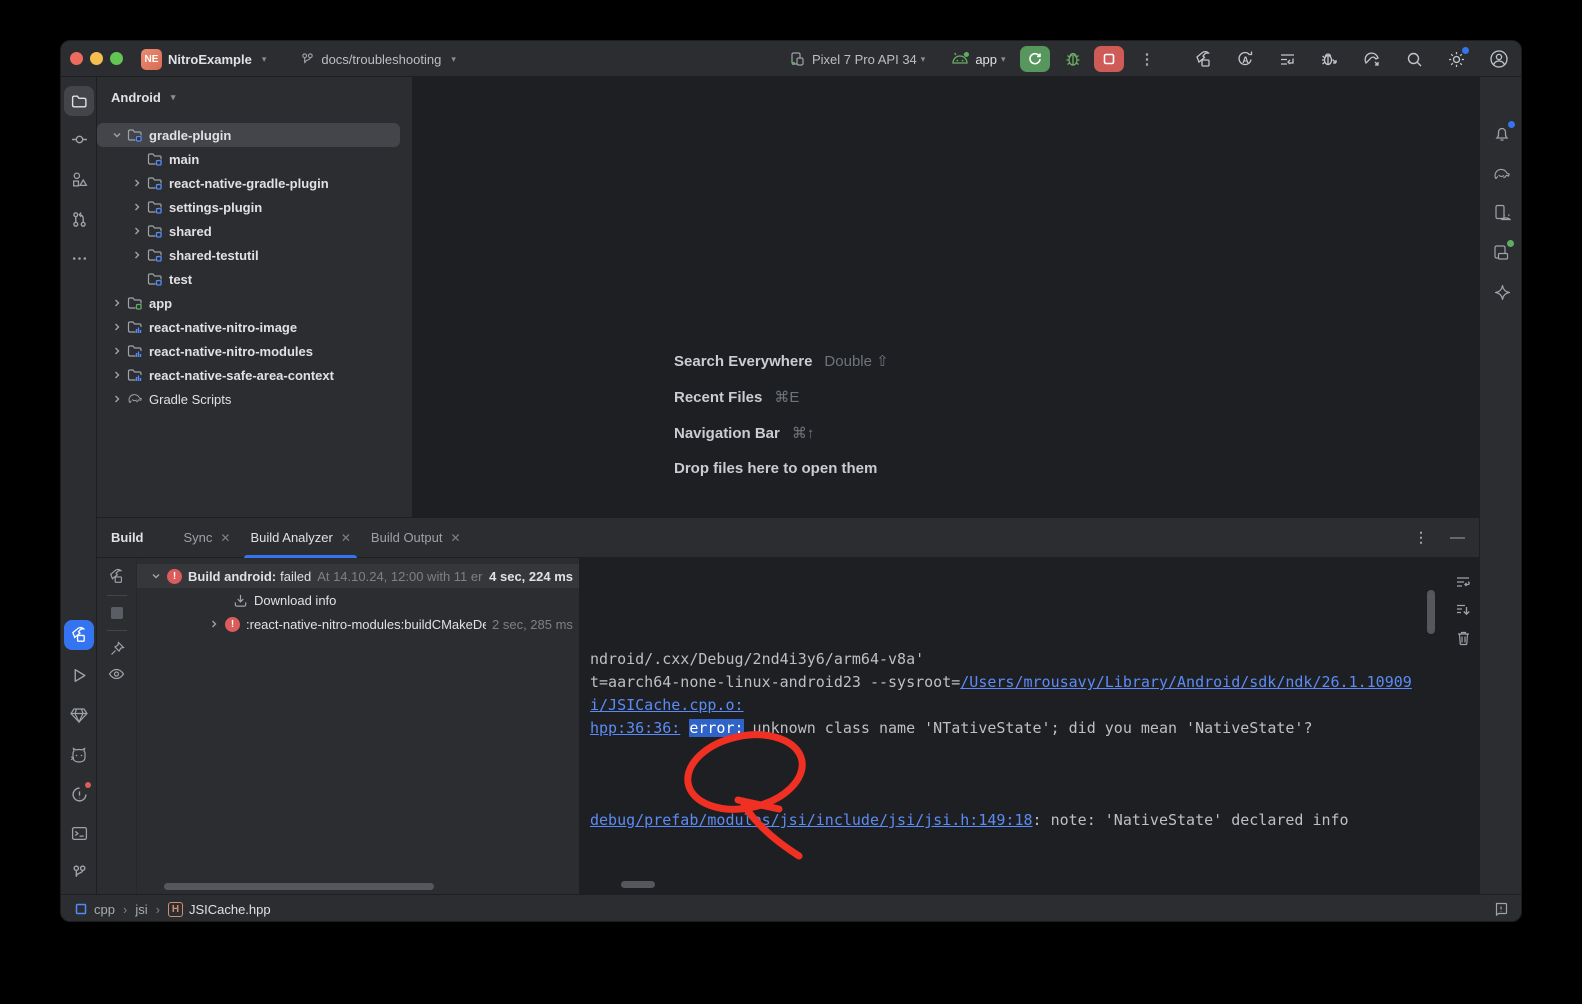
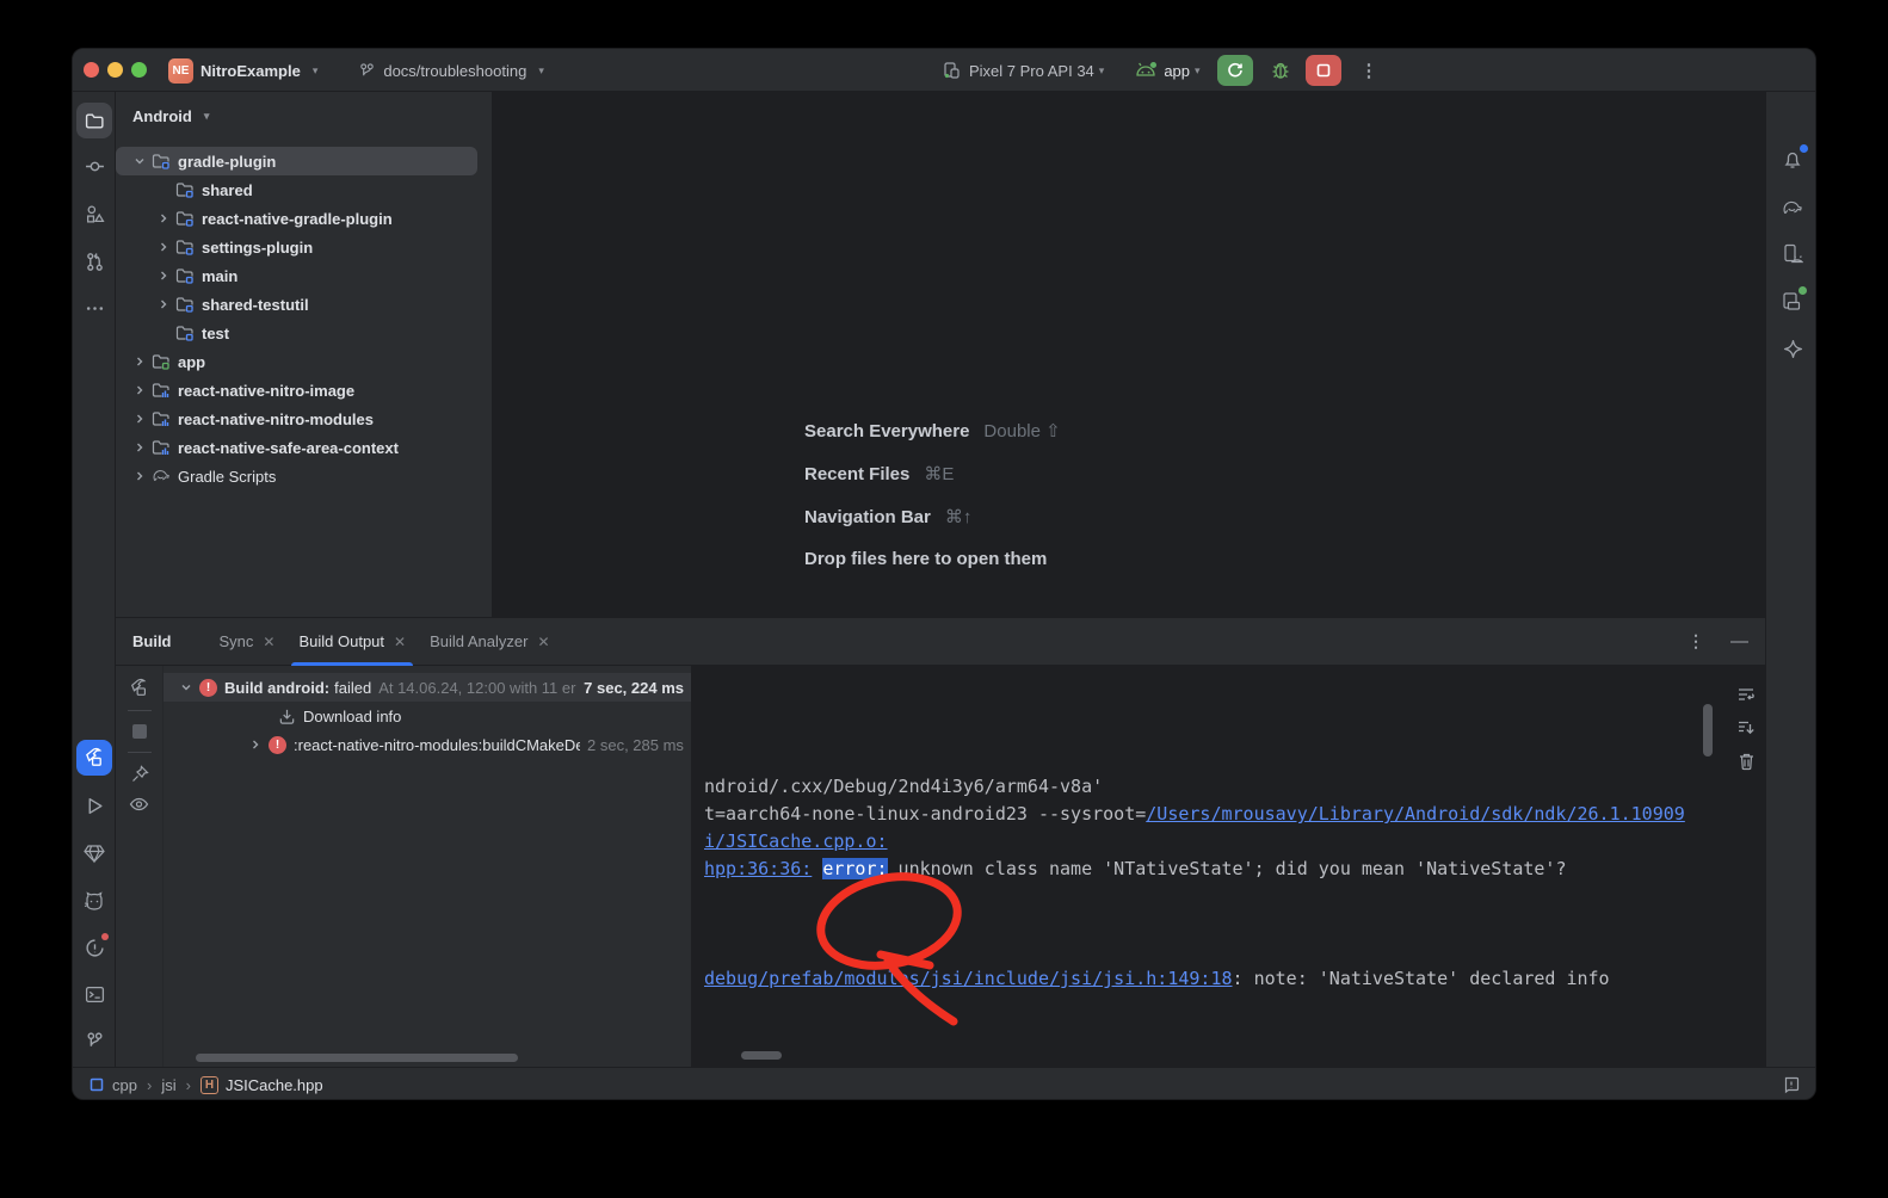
  NE
  NitroExample
  ▾
  docs/troubleshooting
  ▾
  Pixel 7 Pro API 34
  ▾
  app
  ▾
  ⋮
- A
  Android
  ▾
  gradle-plugin
- main
+ shared
  react-native-gradle-plugin
  settings-plugin
- shared
+ main
  shared-testutil
  test
  app
  react-native-nitro-image
  react-native-nitro-modules
  react-native-safe-area-context
  Gradle Scripts
  Search Everywhere
  Double ⇧
  Recent Files
  ⌘E
  Navigation Bar
  ⌘↑
  Drop files here to open them
  Build
  Sync
  ✕
- Build Analyzer
+ Build Output
  ✕
- Build Output
+ Build Analyzer
  ✕
  ⋮
  —
  !
  Build android:
  failed
- At 14.10.24, 12:00 with 11 er
+ At 14.06.24, 12:00 with 11 er
- 4 sec, 224 ms
+ 7 sec, 224 ms
  Download info
  !
  :react-native-nitro-modules:buildCMakeDe
  2 sec, 285 ms
  ndroid/.cxx/Debug/2nd4i3y6/arm64-v8a'
  t=aarch64-none-linux-android23 --sysroot=/Users/mrousavy/Library/Android/sdk/ndk/26.1.10909
  i/JSICache.cpp.o:
  hpp:36:36: error: unknown class name 'NTativeState'; did you mean 'NativeState'?
  debug/prefab/moduls/jsi/include/jsi/jsi.h:149:18: note: 'NativeState' declared info
  cpp
  ›
  jsi
  ›
  H
  JSICache.hpp
